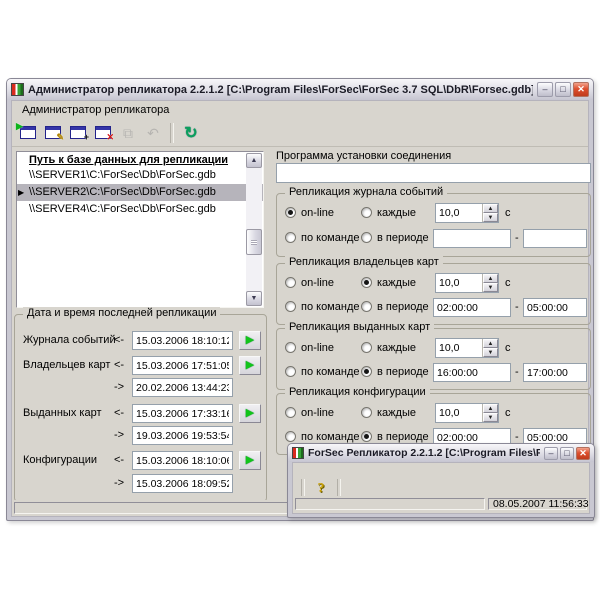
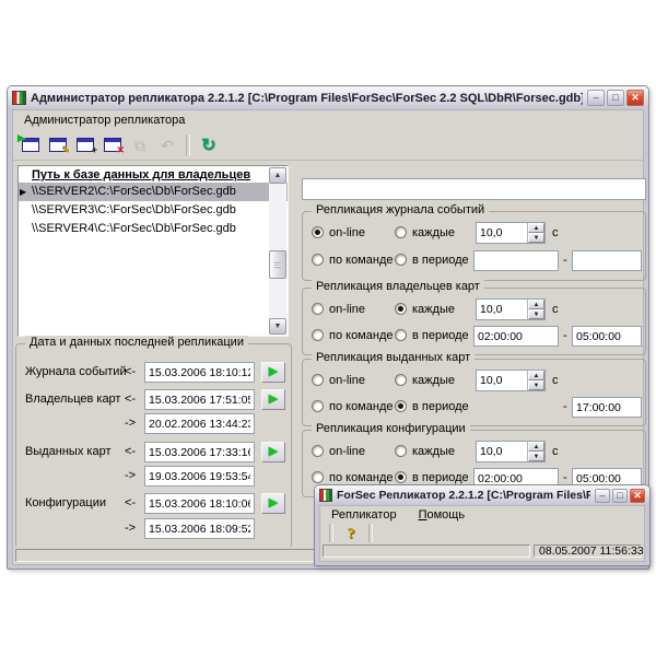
- Администратор репликатора 2.2.1.2 [C:\Program Files\ForSec\ForSec 3.7 SQL\DbR\Forsec.gdb]
+ Администратор репликатора 2.2.1.2 [C:\Program Files\ForSec\ForSec 2.2 SQL\DbR\Forsec.gdb]
  –
  □
  ✕
  Администратор репликатора
  ▶
  ✎
  +
  ✕
  ⧉
  ↶
  ↻
- Путь к базе данных для репликации
+ Путь к базе данных для владельцев
- \\SERVER1\C:\ForSec\Db\ForSec.gdb
  ▶
  \\SERVER2\C:\ForSec\Db\ForSec.gdb
+ \\SERVER3\C:\ForSec\Db\ForSec.gdb
  \\SERVER4\C:\ForSec\Db\ForSec.gdb
- Дата и время последней репликации
+ Дата и данных последней репликации
  Журнала событий
  <-
  15.03.2006 18:10:1
  ▶
  Владельцев карт
  <-
  15.03.2006 17:51:0
  ▶
  ->
  20.02.2006 13:44:2
  Выданных карт
  <-
  15.03.2006 17:33:1
  ▶
  ->
  19.03.2006 19:53:5
  Конфигурации
  <-
  15.03.2006 18:10:0
  ▶
  ->
  15.03.2006 18:09:5
- Программа установки соединения
  Репликация журнала событий
  on-line
  каждые
  10,0
  с
  по команде
  в периоде
  -
  Репликация владельцев карт
  on-line
  каждые
  10,0
  с
  по команде
  в периоде
  02:00:00
  -
  05:00:00
  Репликация выданных карт
  on-line
  каждые
  10,0
  с
  по команде
  в периоде
- 16:00:00
  -
  17:00:00
  Репликация конфигурации
  on-line
  каждые
  10,0
  с
  по команде
  в периоде
  02:00:00
  -
  05:00:00
  ForSec Репликатор 2.2.1.2 [C:\Program Files\F
  –
  □
  ✕
+ Репликатор
+ Помощь
  ?
  08.05.2007 11:56:33
